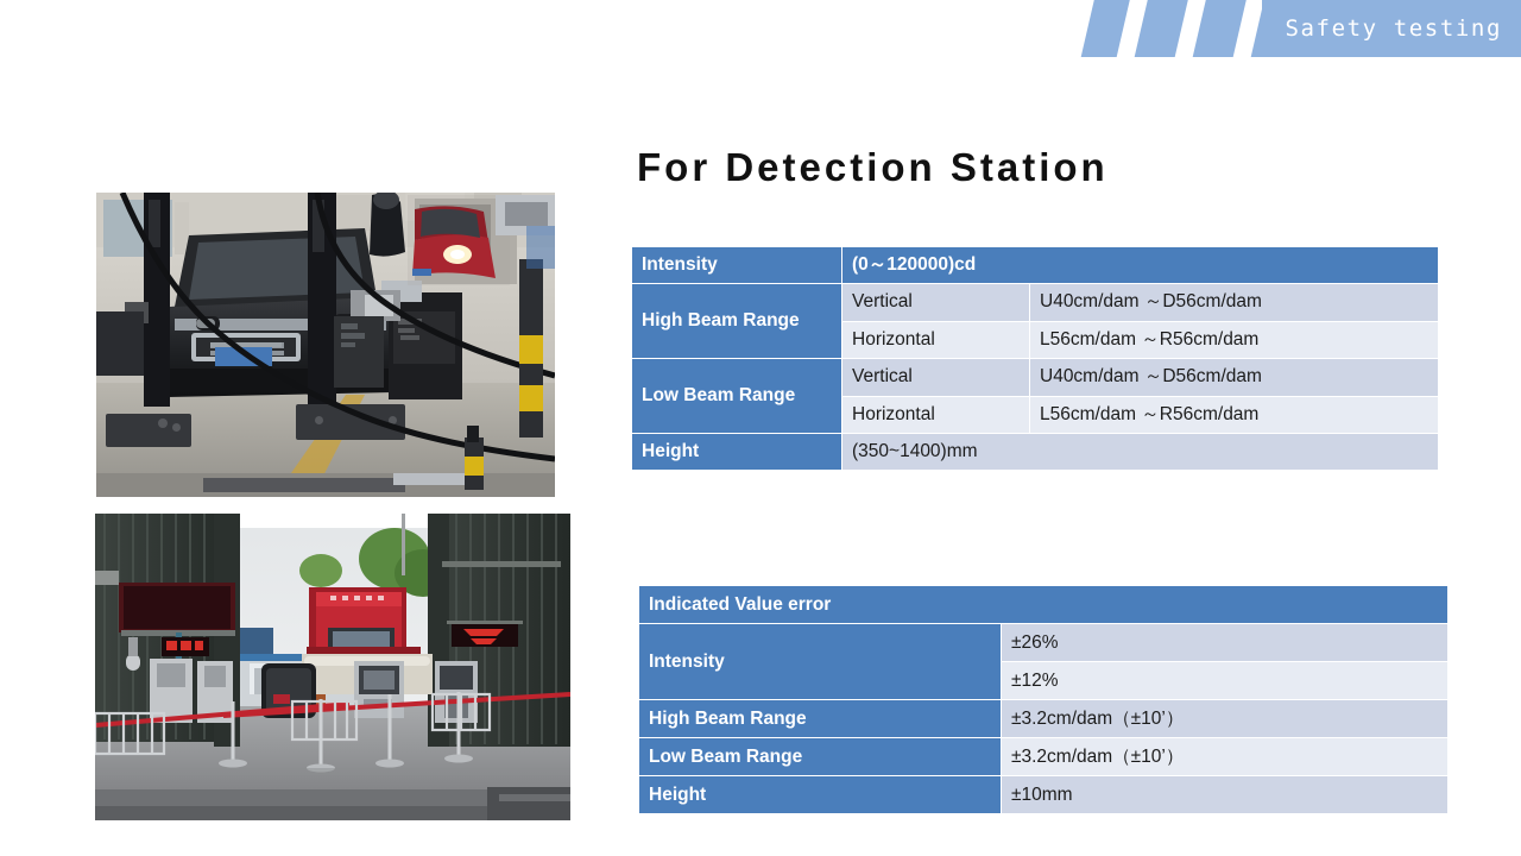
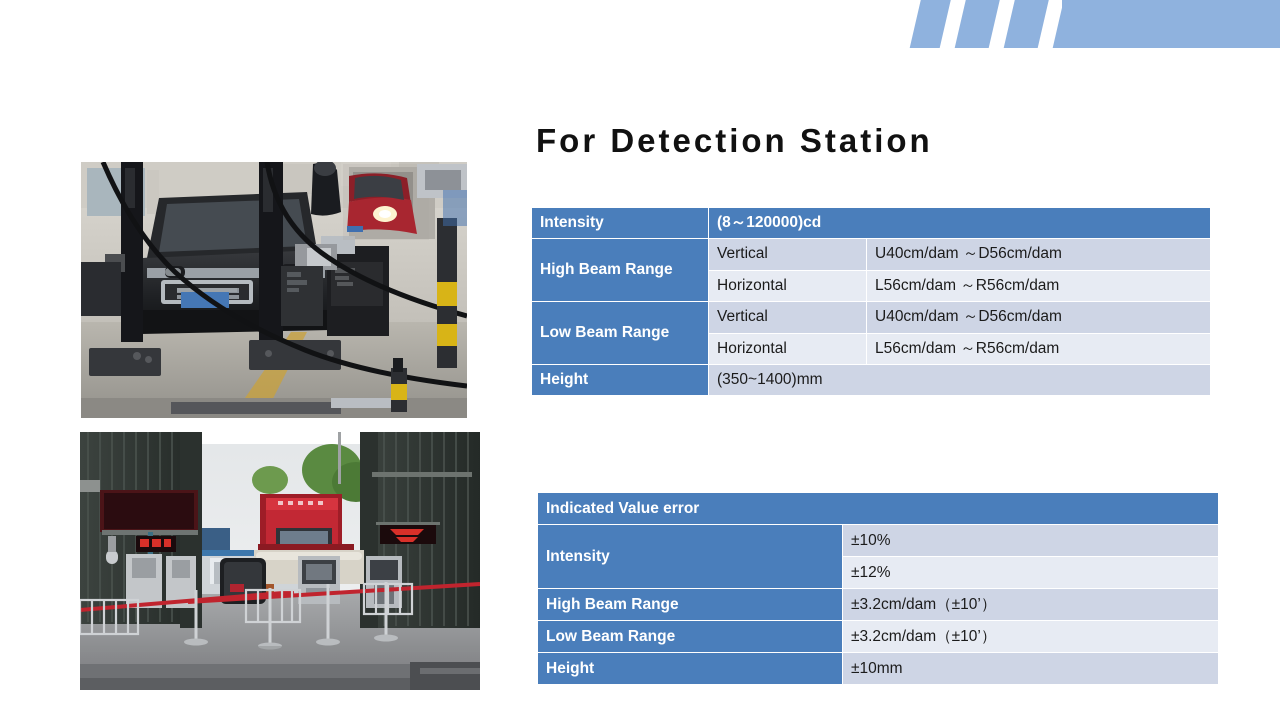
- Safety testing
  For Detection Station
- Intensity	(0～120000)cd
+ Intensity	(8～120000)cd
  High Beam Range	Vertical	U40cm/dam ～D56cm/dam
  Horizontal	L56cm/dam ～R56cm/dam
  Low Beam Range	Vertical	U40cm/dam ～D56cm/dam
  Horizontal	L56cm/dam ～R56cm/dam
  Height	(350~1400)mm
  Indicated Value error
- Intensity	±26%
+ Intensity	±10%
  ±12%
  High Beam Range	±3.2cm/dam（±10’）
  Low Beam Range	±3.2cm/dam（±10’）
  Height	±10mm
